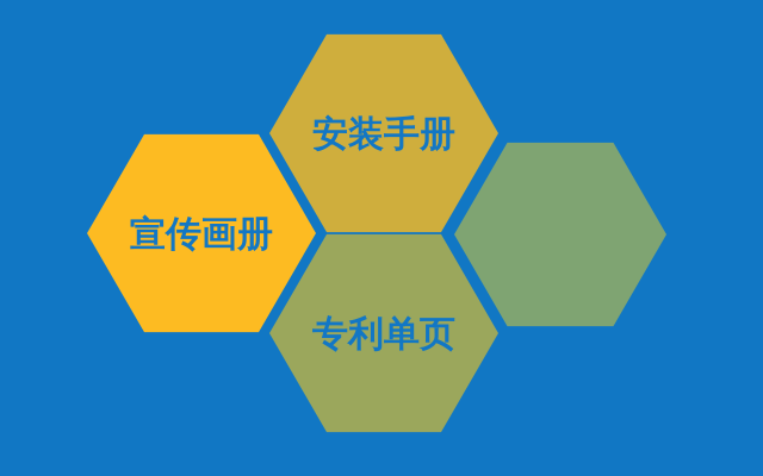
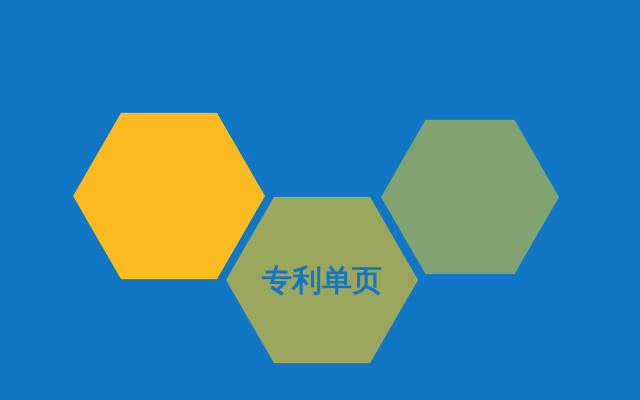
- 宣传画册
- 安装手册
  专利单页
